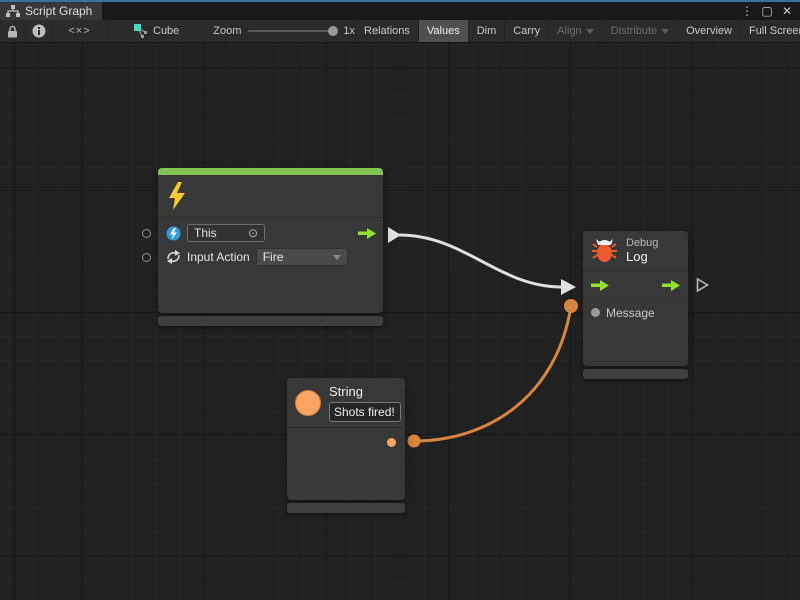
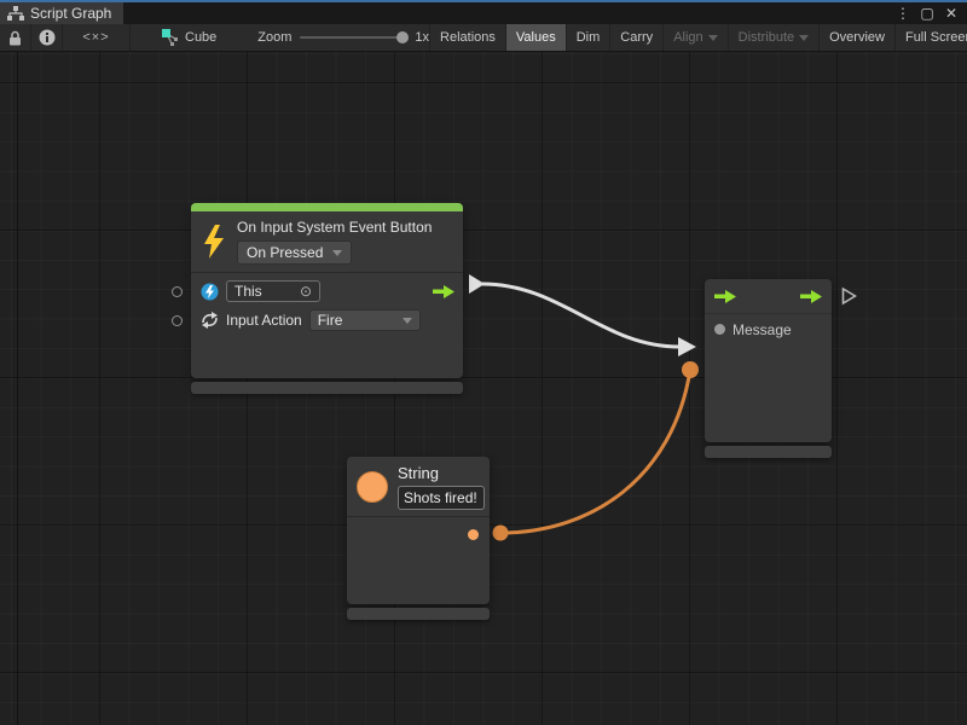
  Script Graph
  ⋮
  ▢
  ✕
  <×>
  Cube
  Zoom
  1x
  Relations
  Values
  Dim
  Carry
  Align
  Distribute
  Overview
  Full Scree
+ On Input System Event Button
+ On Pressed
  This
  ⊙
  Input Action
  Fire
- Debug
- Log
  Message
  String
  Shots fired!
